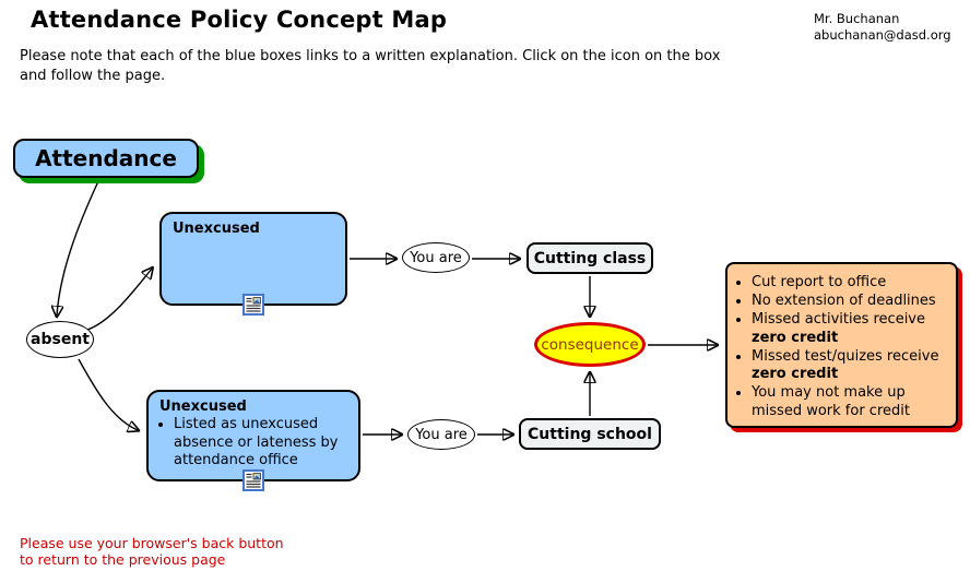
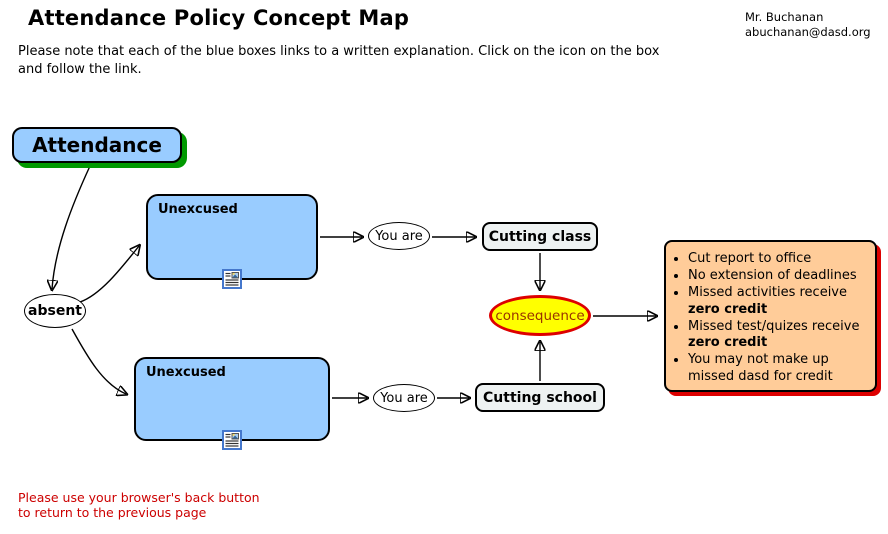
  Attendance Policy Concept Map
  Mr. Buchanan
  abuchanan@dasd.org
- Please note that each of the blue boxes links to a written explanation. Click on the icon on the box and follow the page.
+ Please note that each of the blue boxes links to a written explanation. Click on the icon on the box and follow the link.
  Attendance
  absent
  Unexcused
  Unexcused
- Listed as unexcused absence or lateness by attendance office
  You are
  You are
  Cutting class
  Cutting school
  consequence
  Cut report to office
  No extension of deadlines
  Missed activities receive
  zero credit
  Missed test/quizes receive
  zero credit
- You may not make up missed work for credit
+ You may not make up missed dasd for credit
  Please use your browser's back button
  to return to the previous page
